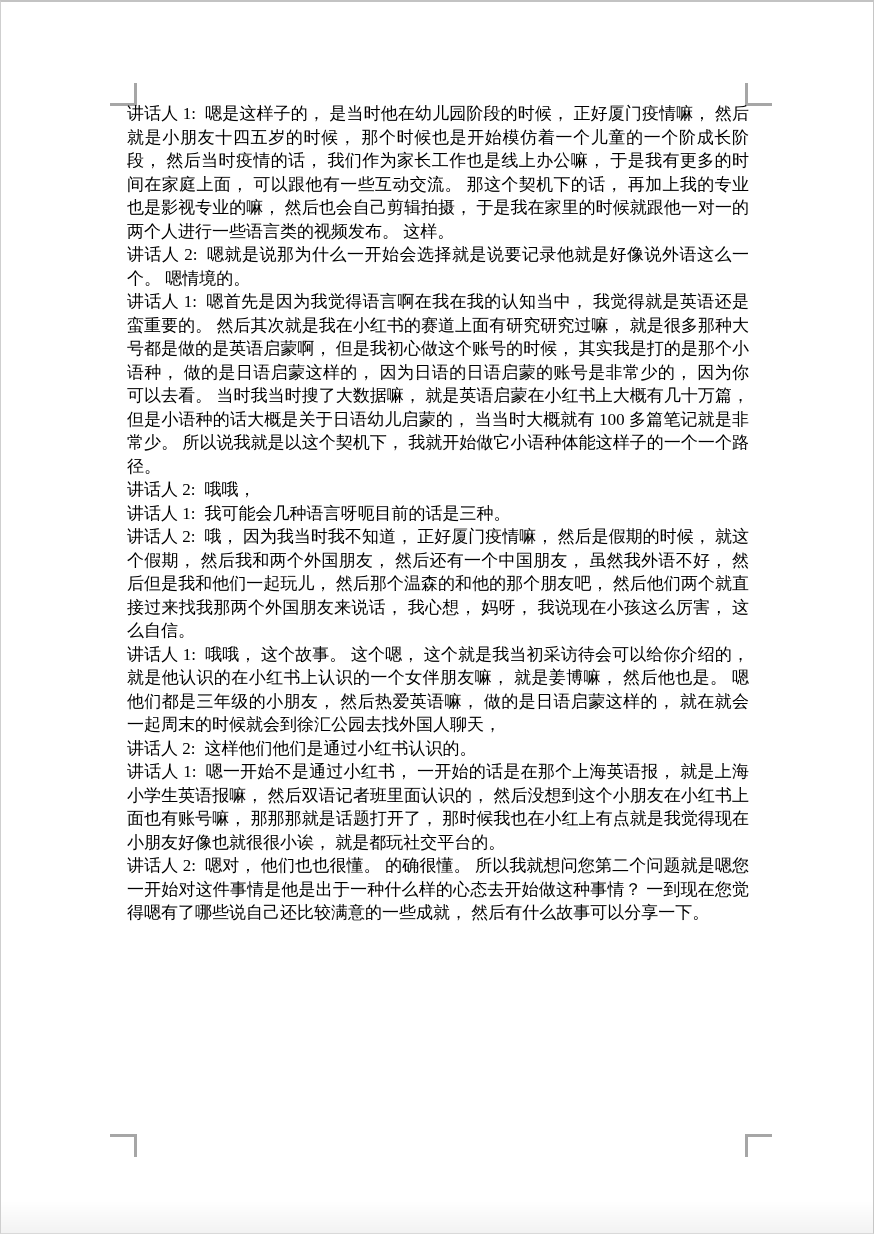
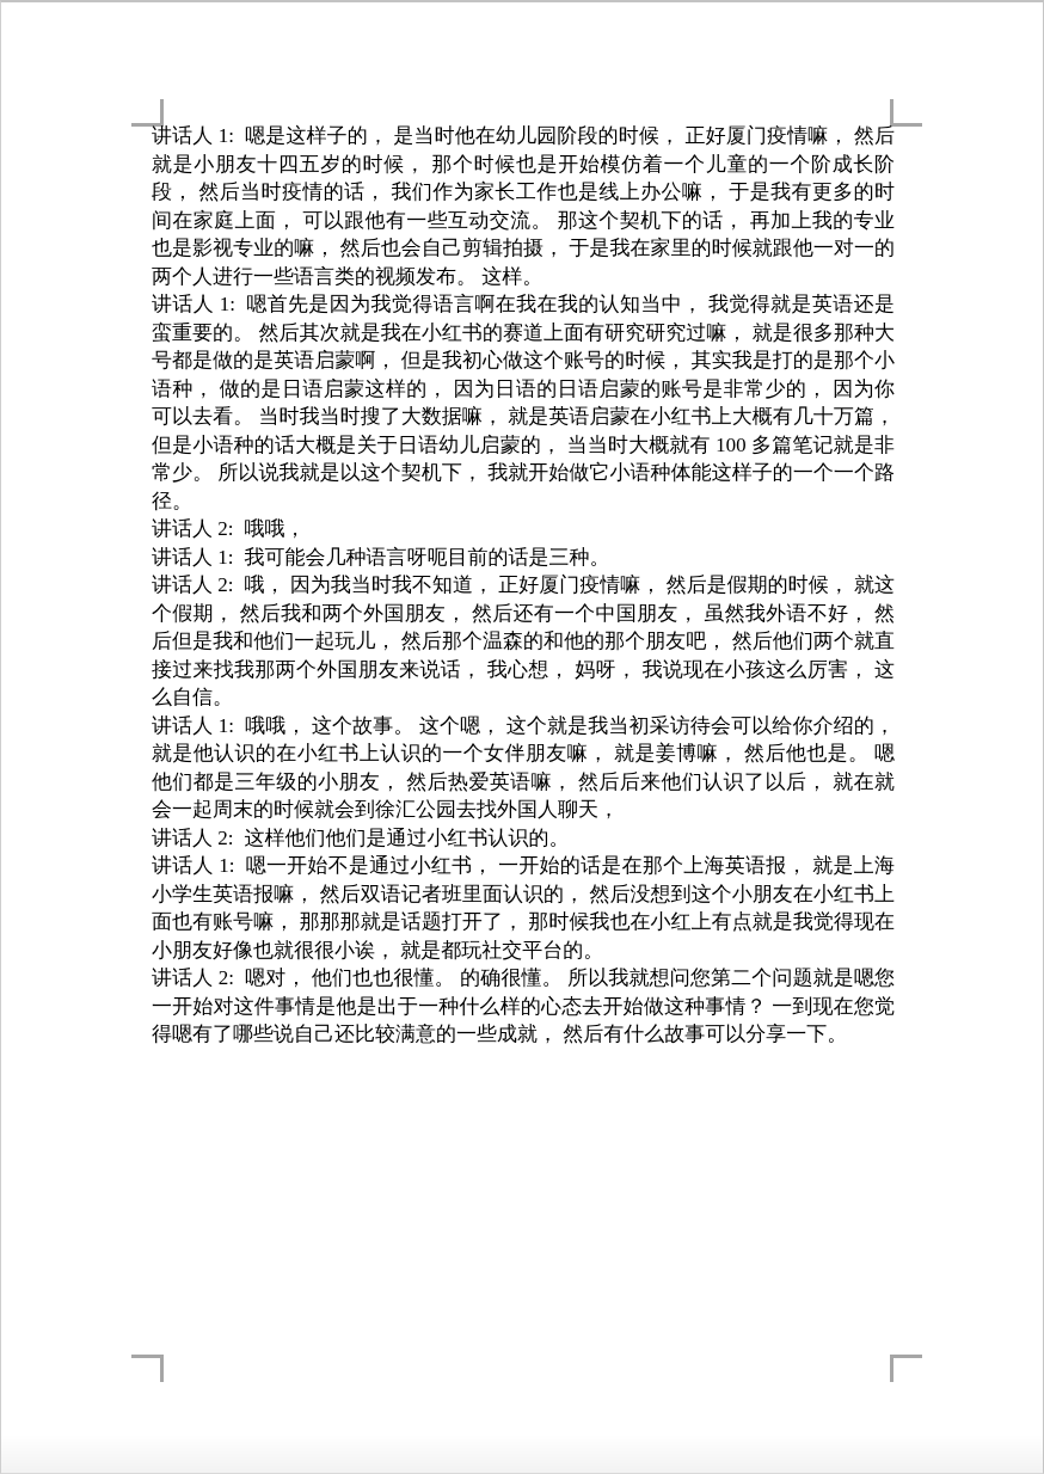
  讲话人 1: 嗯是这样子的， 是当时他在幼儿园阶段的时候， 正好厦门疫情嘛， 然后就是小朋友十四五岁的时候， 那个时候也是开始模仿着一个儿童的一个阶成长阶段， 然后当时疫情的话， 我们作为家长工作也是线上办公嘛， 于是我有更多的时间在家庭上面， 可以跟他有一些互动交流。 那这个契机下的话， 再加上我的专业也是影视专业的嘛， 然后也会自己剪辑拍摄， 于是我在家里的时候就跟他一对一的两个人进行一些语言类的视频发布。 这样。
- 讲话人 2: 嗯就是说那为什么一开始会选择就是说要记录他就是好像说外语这么一个。 嗯情境的。
  讲话人 1: 嗯首先是因为我觉得语言啊在我在我的认知当中， 我觉得就是英语还是蛮重要的。 然后其次就是我在小红书的赛道上面有研究研究过嘛， 就是很多那种大号都是做的是英语启蒙啊， 但是我初心做这个账号的时候， 其实我是打的是那个小语种， 做的是日语启蒙这样的， 因为日语的日语启蒙的账号是非常少的， 因为你可以去看。 当时我当时搜了大数据嘛， 就是英语启蒙在小红书上大概有几十万篇， 但是小语种的话大概是关于日语幼儿启蒙的， 当当时大概就有 100 多篇笔记就是非常少。 所以说我就是以这个契机下， 我就开始做它小语种体能这样子的一个一个路径。
  讲话人 2: 哦哦，
  讲话人 1: 我可能会几种语言呀呃目前的话是三种。
  讲话人 2: 哦， 因为我当时我不知道， 正好厦门疫情嘛， 然后是假期的时候， 就这个假期， 然后我和两个外国朋友， 然后还有一个中国朋友， 虽然我外语不好， 然后但是我和他们一起玩儿， 然后那个温森的和他的那个朋友吧， 然后他们两个就直接过来找我那两个外国朋友来说话， 我心想， 妈呀， 我说现在小孩这么厉害， 这么自信。
- 讲话人 1: 哦哦， 这个故事。 这个嗯， 这个就是我当初采访待会可以给你介绍的， 就是他认识的在小红书上认识的一个女伴朋友嘛， 就是姜博嘛， 然后他也是。 嗯他们都是三年级的小朋友， 然后热爱英语嘛， 做的是日语启蒙这样的， 就在就会一起周末的时候就会到徐汇公园去找外国人聊天，
+ 讲话人 1: 哦哦， 这个故事。 这个嗯， 这个就是我当初采访待会可以给你介绍的， 就是他认识的在小红书上认识的一个女伴朋友嘛， 就是姜博嘛， 然后他也是。 嗯他们都是三年级的小朋友， 然后热爱英语嘛， 然后后来他们认识了以后， 就在就会一起周末的时候就会到徐汇公园去找外国人聊天，
  讲话人 2: 这样他们他们是通过小红书认识的。
  讲话人 1: 嗯一开始不是通过小红书， 一开始的话是在那个上海英语报， 就是上海小学生英语报嘛， 然后双语记者班里面认识的， 然后没想到这个小朋友在小红书上面也有账号嘛， 那那那就是话题打开了， 那时候我也在小红上有点就是我觉得现在小朋友好像也就很很小诶， 就是都玩社交平台的。
  讲话人 2: 嗯对， 他们也也很懂。 的确很懂。 所以我就想问您第二个问题就是嗯您一开始对这件事情是他是出于一种什么样的心态去开始做这种事情？ 一到现在您觉得嗯有了哪些说自己还比较满意的一些成就， 然后有什么故事可以分享一下。
